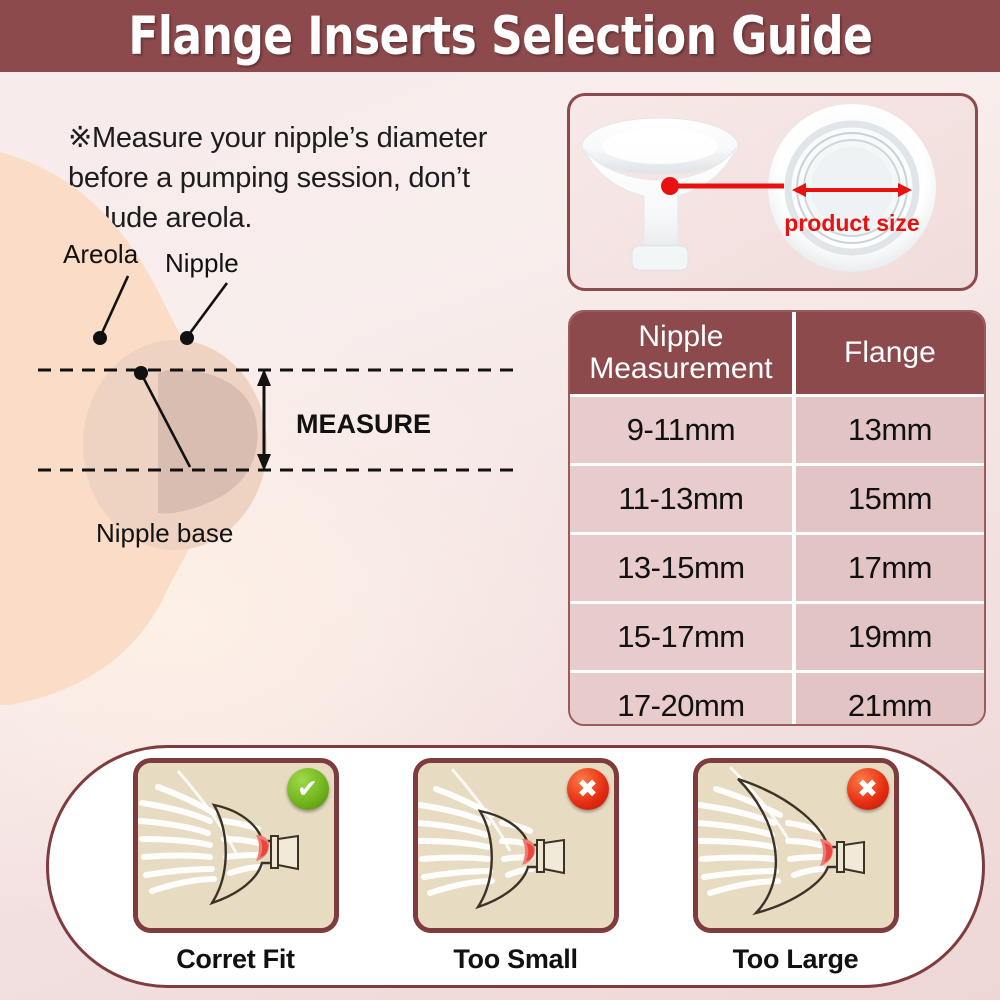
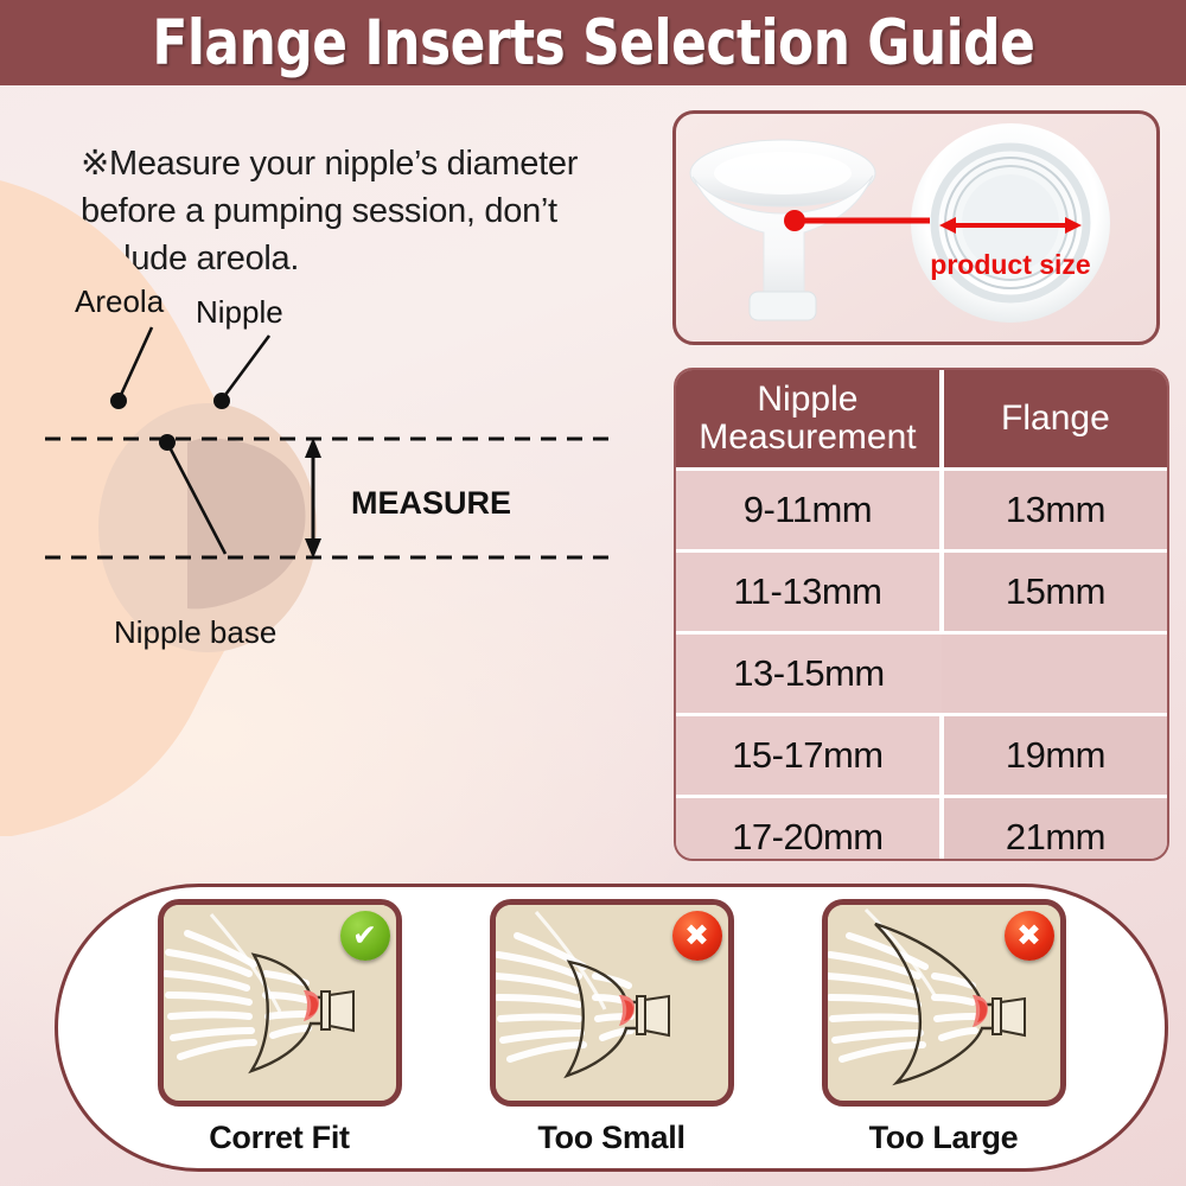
  Flange Inserts Selection Guide
  ※Measure your nipple’s diameter before a pumping session, don’t ude areola.
  Areola
  Nipple
  Nipple base
  MEASURE
  product size
  Nipple Measurement
  Flange
  9-11mm
  13mm
  11-13mm
  15mm
  13-15mm
- 17mm
  15-17mm
  19mm
  17-20mm
  21mm
  ✔
  Corret Fit
  ✖
  Too Small
  ✖
  Too Large
